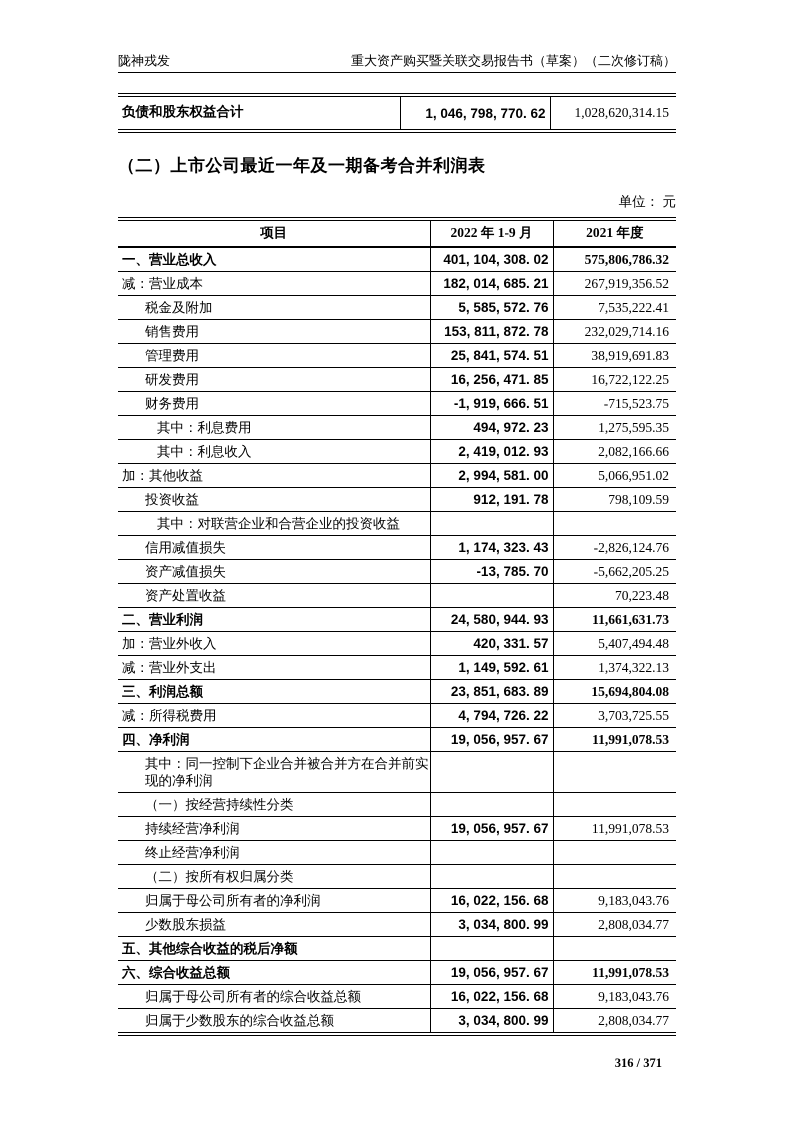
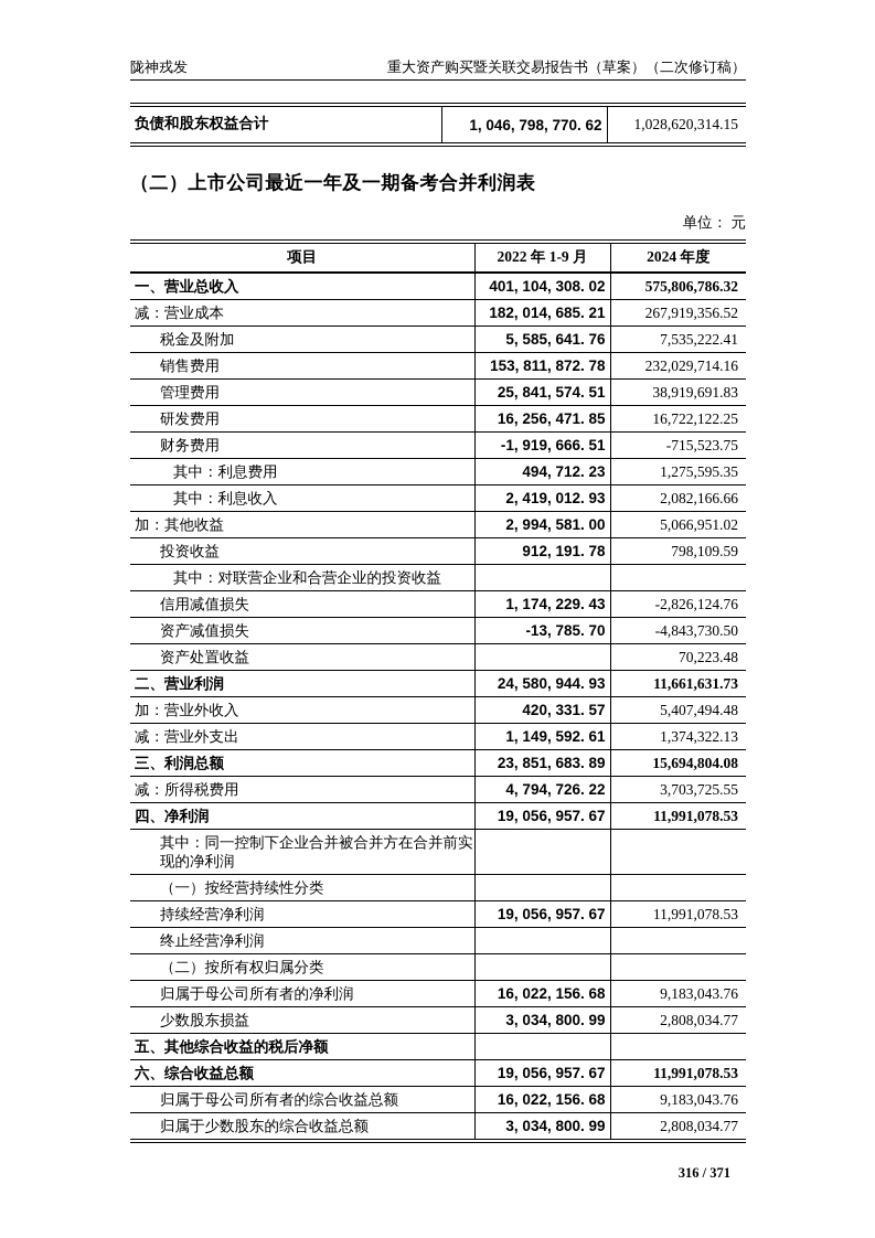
  陇神戎发
  重大资产购买暨关联交易报告书（草案）（二次修订稿）
  负债和股东权益合计	1, 046, 798, 770. 62	1,028,620,314.15
  （二）上市公司最近一年及一期备考合并利润表
  单位： 元
- 项目	2022 年 1-9 月	2021 年度
+ 项目	2022 年 1-9 月	2024 年度
  一、营业总收入	401, 104, 308. 02	575,806,786.32
  减：营业成本	182, 014, 685. 21	267,919,356.52
- 税金及附加	5, 585, 572. 76	7,535,222.41
+ 税金及附加	5, 585, 641. 76	7,535,222.41
  销售费用	153, 811, 872. 78	232,029,714.16
  管理费用	25, 841, 574. 51	38,919,691.83
  研发费用	16, 256, 471. 85	16,722,122.25
  财务费用	-1, 919, 666. 51	-715,523.75
- 其中：利息费用	494, 972. 23	1,275,595.35
+ 其中：利息费用	494, 712. 23	1,275,595.35
  其中：利息收入	2, 419, 012. 93	2,082,166.66
  加：其他收益	2, 994, 581. 00	5,066,951.02
  投资收益	912, 191. 78	798,109.59
  其中：对联营企业和合营企业的投资收益
- 信用减值损失	1, 174, 323. 43	-2,826,124.76
+ 信用减值损失	1, 174, 229. 43	-2,826,124.76
- 资产减值损失	-13, 785. 70	-5,662,205.25
+ 资产减值损失	-13, 785. 70	-4,843,730.50
  资产处置收益		70,223.48
  二、营业利润	24, 580, 944. 93	11,661,631.73
  加：营业外收入	420, 331. 57	5,407,494.48
  减：营业外支出	1, 149, 592. 61	1,374,322.13
  三、利润总额	23, 851, 683. 89	15,694,804.08
  减：所得税费用	4, 794, 726. 22	3,703,725.55
  四、净利润	19, 056, 957. 67	11,991,078.53
  其中：同一控制下企业合并被合并方在合并前实现的净利润
  （一）按经营持续性分类
  持续经营净利润	19, 056, 957. 67	11,991,078.53
  终止经营净利润
  （二）按所有权归属分类
  归属于母公司所有者的净利润	16, 022, 156. 68	9,183,043.76
  少数股东损益	3, 034, 800. 99	2,808,034.77
  五、其他综合收益的税后净额
  六、综合收益总额	19, 056, 957. 67	11,991,078.53
  归属于母公司所有者的综合收益总额	16, 022, 156. 68	9,183,043.76
  归属于少数股东的综合收益总额	3, 034, 800. 99	2,808,034.77
  316 / 371
